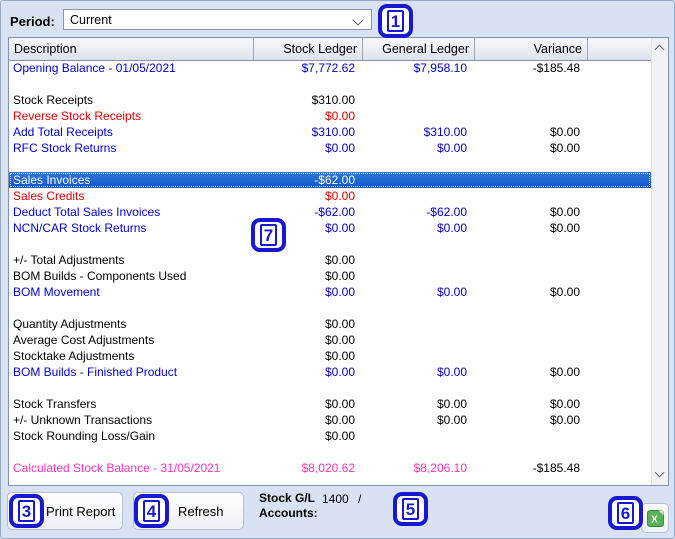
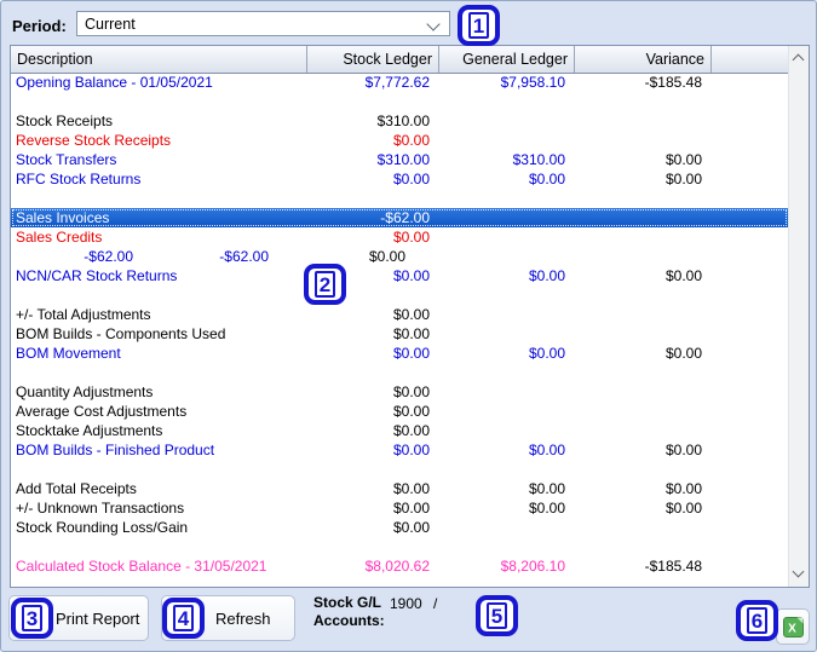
  Period:
  Current
  Description
  Stock Ledger
  General Ledger
  Variance
  Opening Balance - 01/05/2021
  $7,772.62
  $7,958.10
  -$185.48
  Stock Receipts
  $310.00
  Reverse Stock Receipts
  $0.00
- Add Total Receipts
+ Stock Transfers
  $310.00
  $310.00
  $0.00
  RFC Stock Returns
  $0.00
  $0.00
  $0.00
  Sales Invoices
  -$62.00
  Sales Credits
  $0.00
- Deduct Total Sales Invoices
  -$62.00
  -$62.00
  $0.00
  NCN/CAR Stock Returns
  $0.00
  $0.00
  $0.00
  +/- Total Adjustments
  $0.00
  BOM Builds - Components Used
  $0.00
  BOM Movement
  $0.00
  $0.00
  $0.00
  Quantity Adjustments
  $0.00
  Average Cost Adjustments
  $0.00
  Stocktake Adjustments
  $0.00
  BOM Builds - Finished Product
  $0.00
  $0.00
  $0.00
- Stock Transfers
+ Add Total Receipts
  $0.00
  $0.00
  $0.00
  +/- Unknown Transactions
  $0.00
  $0.00
  $0.00
  Stock Rounding Loss/Gain
  $0.00
  Calculated Stock Balance - 31/05/2021
  $8,020.62
  $8,206.10
  -$185.48
  Print Report
  Refresh
  Stock G/L
  Accounts:
- 1400
+ 1900
  /
  X
  1
- 7
+ 2
  3
  4
  5
  6
